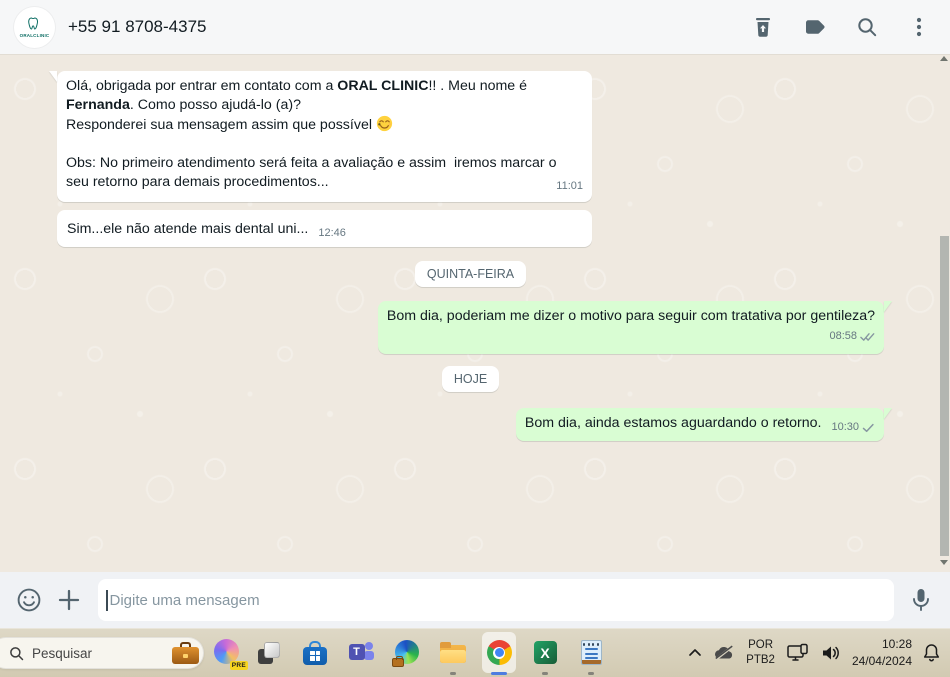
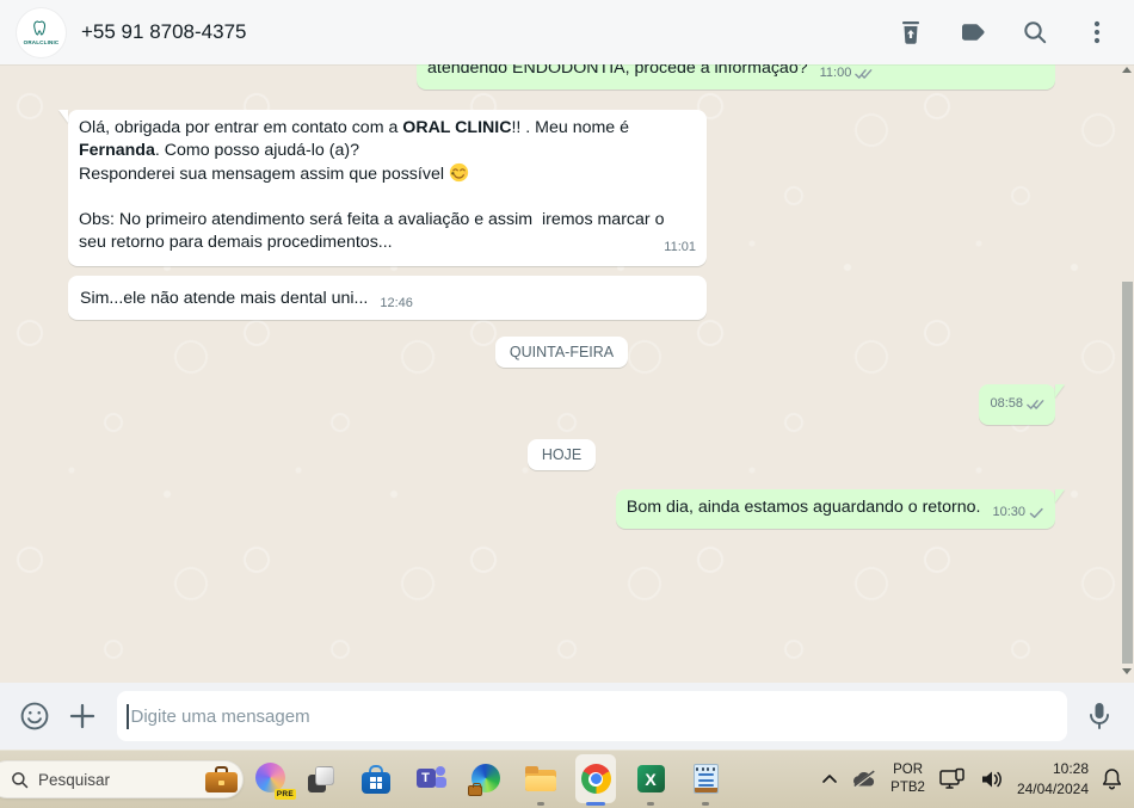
  +55 91 8708-4375
+ atendendo ENDODONTIA, procede a informação?
+ 11:00
  Olá, obrigada por entrar em contato com a ORAL CLINIC!! . Meu nome é Fernanda. Como posso ajudá-lo (a)?
  Responderei sua mensagem assim que possível
  Obs: No primeiro atendimento será feita a avaliação e assim iremos marcar o seu retorno para demais procedimentos...
  11:01
  Sim...ele não atende mais dental uni...
  12:46
  QUINTA-FEIRA
- Bom dia, poderiam me dizer o motivo para seguir com tratativa por gentileza?
  08:58
  HOJE
  Bom dia, ainda estamos aguardando o retorno.
  10:30
  Digite uma mensagem
  Pesquisar
  T
  X
  POR
  PTB2
  10:28
  24/04/2024
